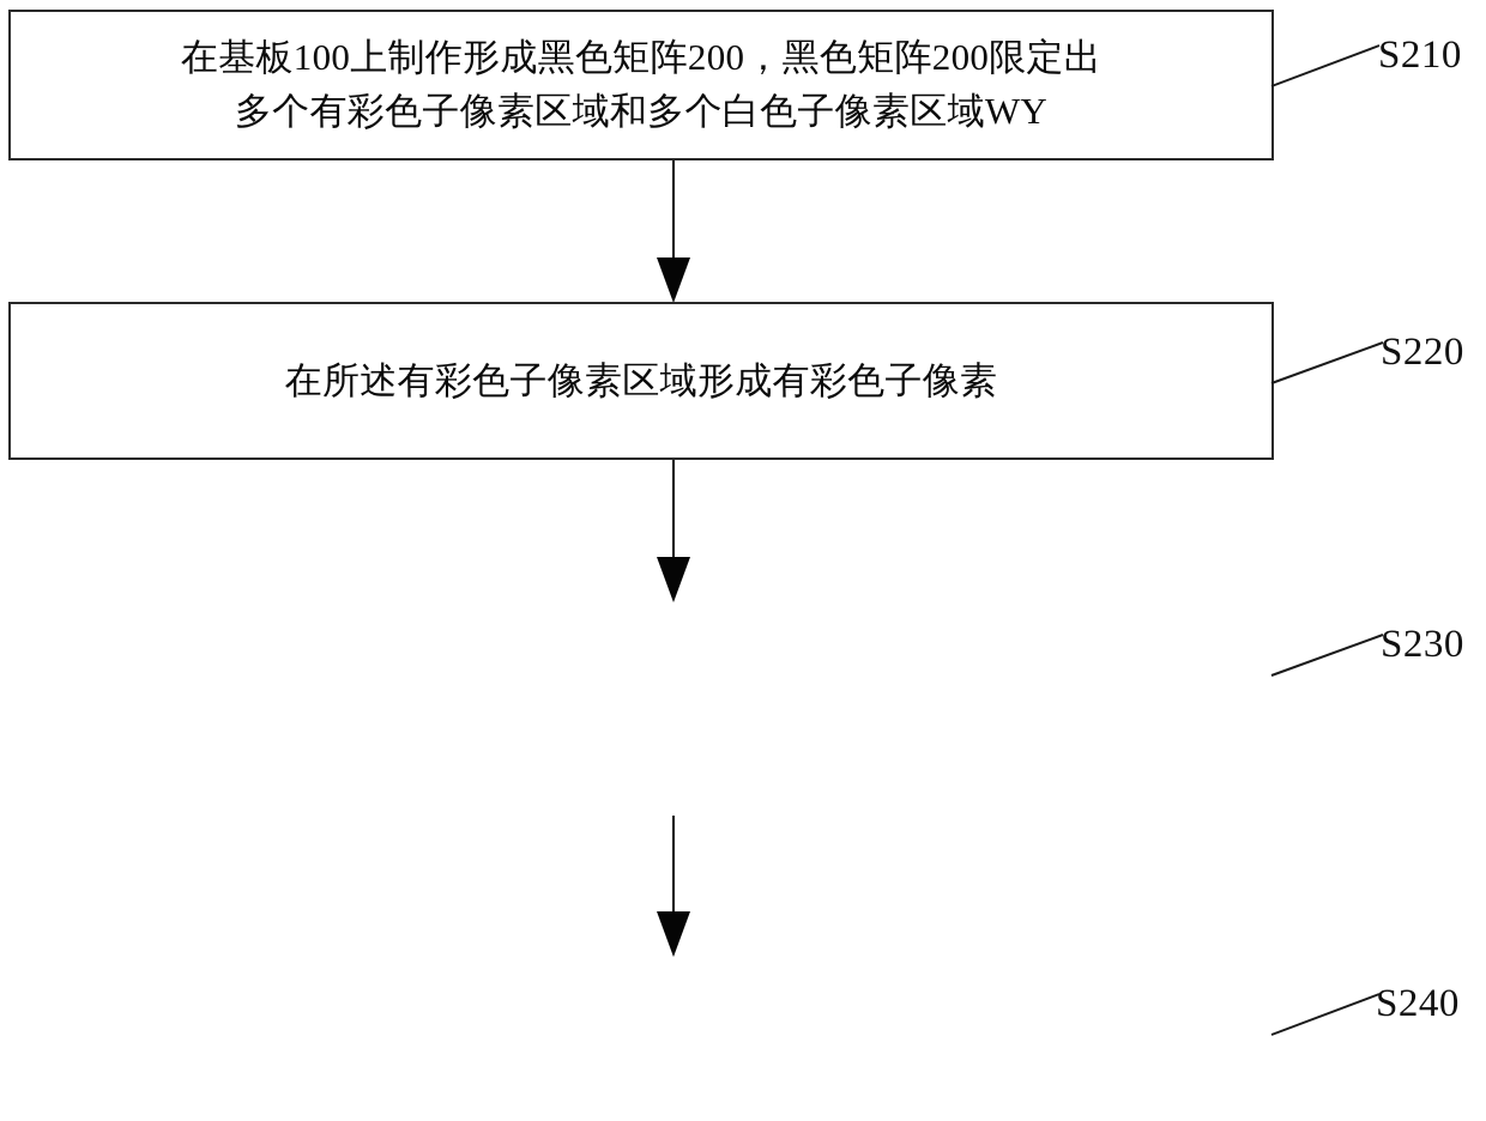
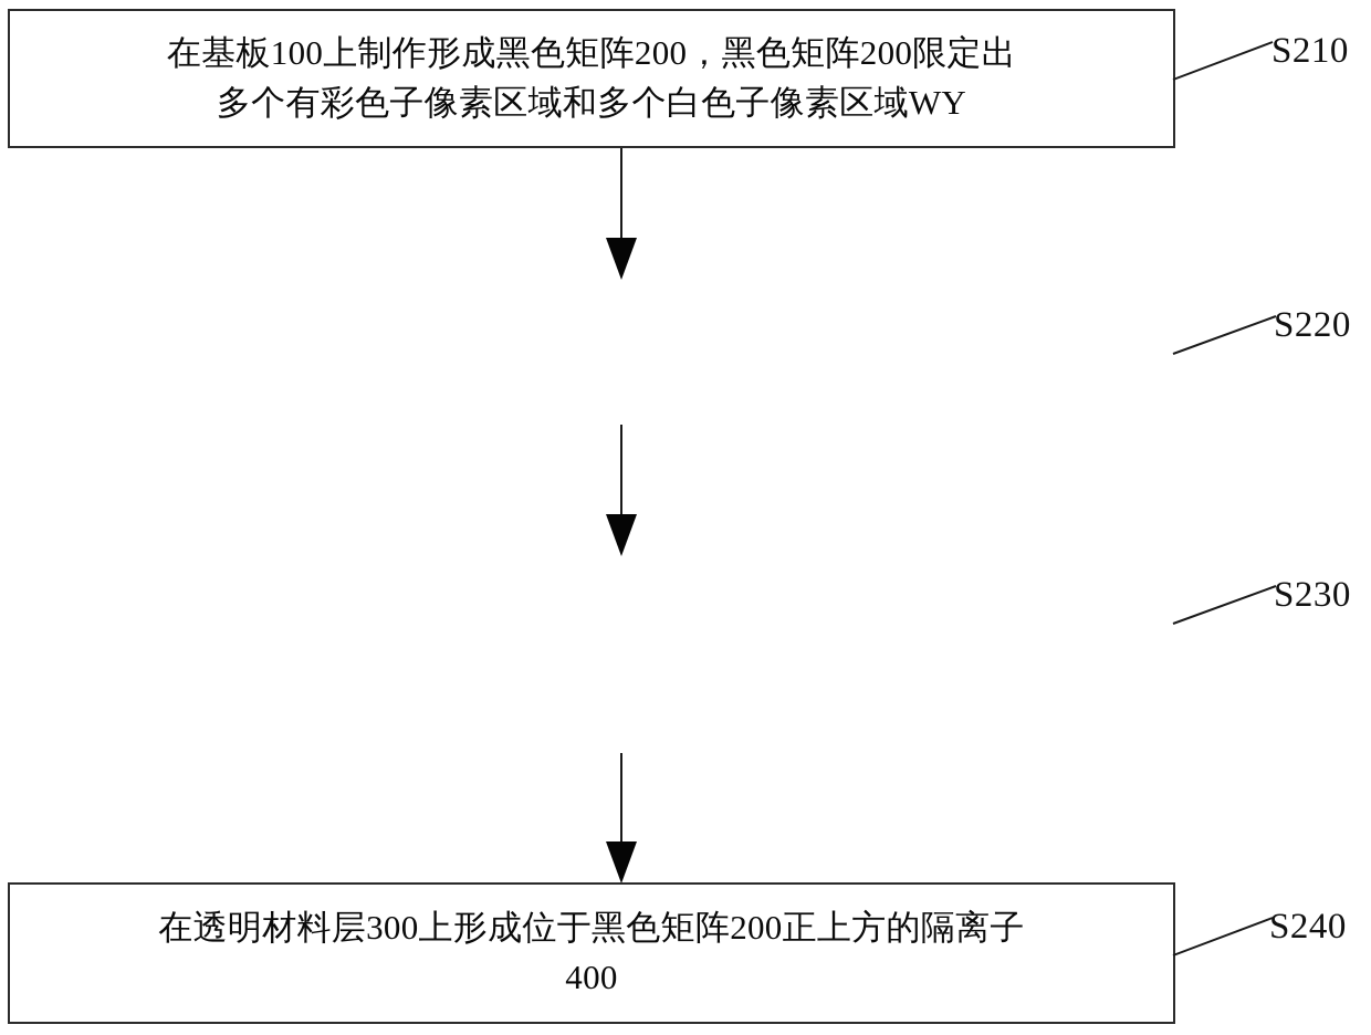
  在基板100上制作形成黑色矩阵200，黑色矩阵200限定出
  多个有彩色子像素区域和多个白色子像素区域WY
  S210
- 在所述有彩色子像素区域形成有彩色子像素
  S220
  S230
+ 在透明材料层300上形成位于黑色矩阵200正上方的隔离子
+ 400
  S240
